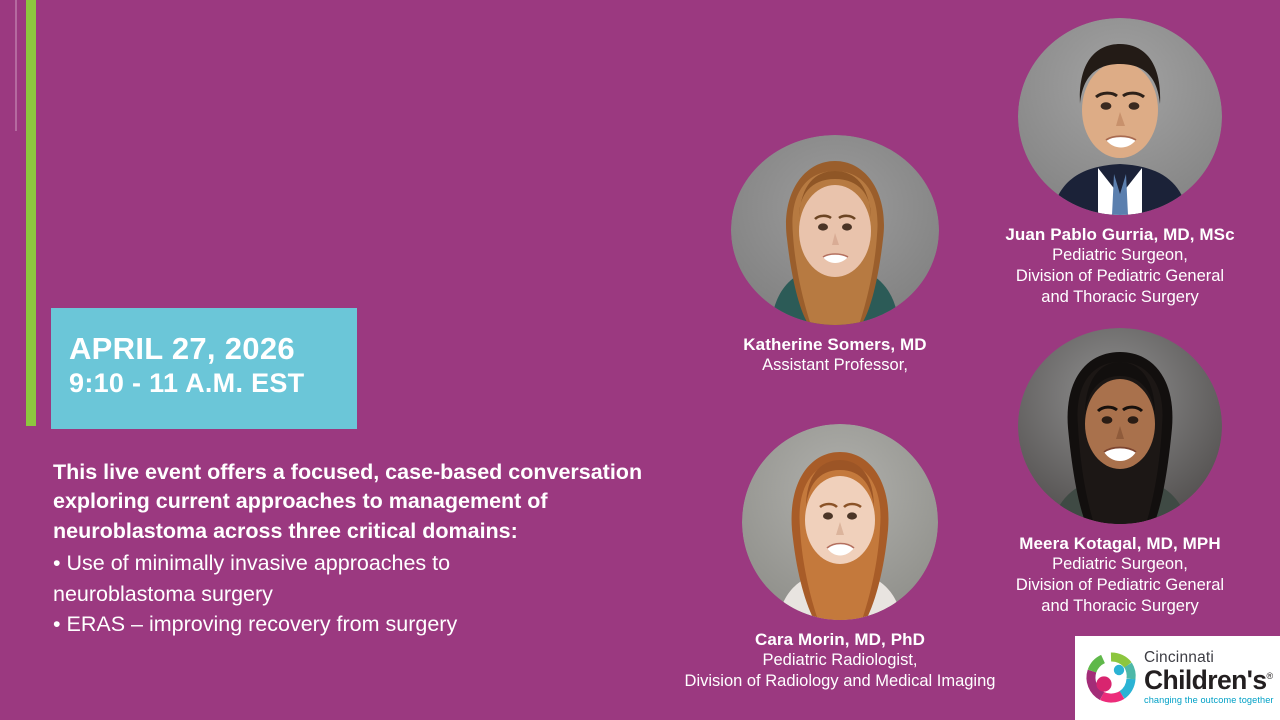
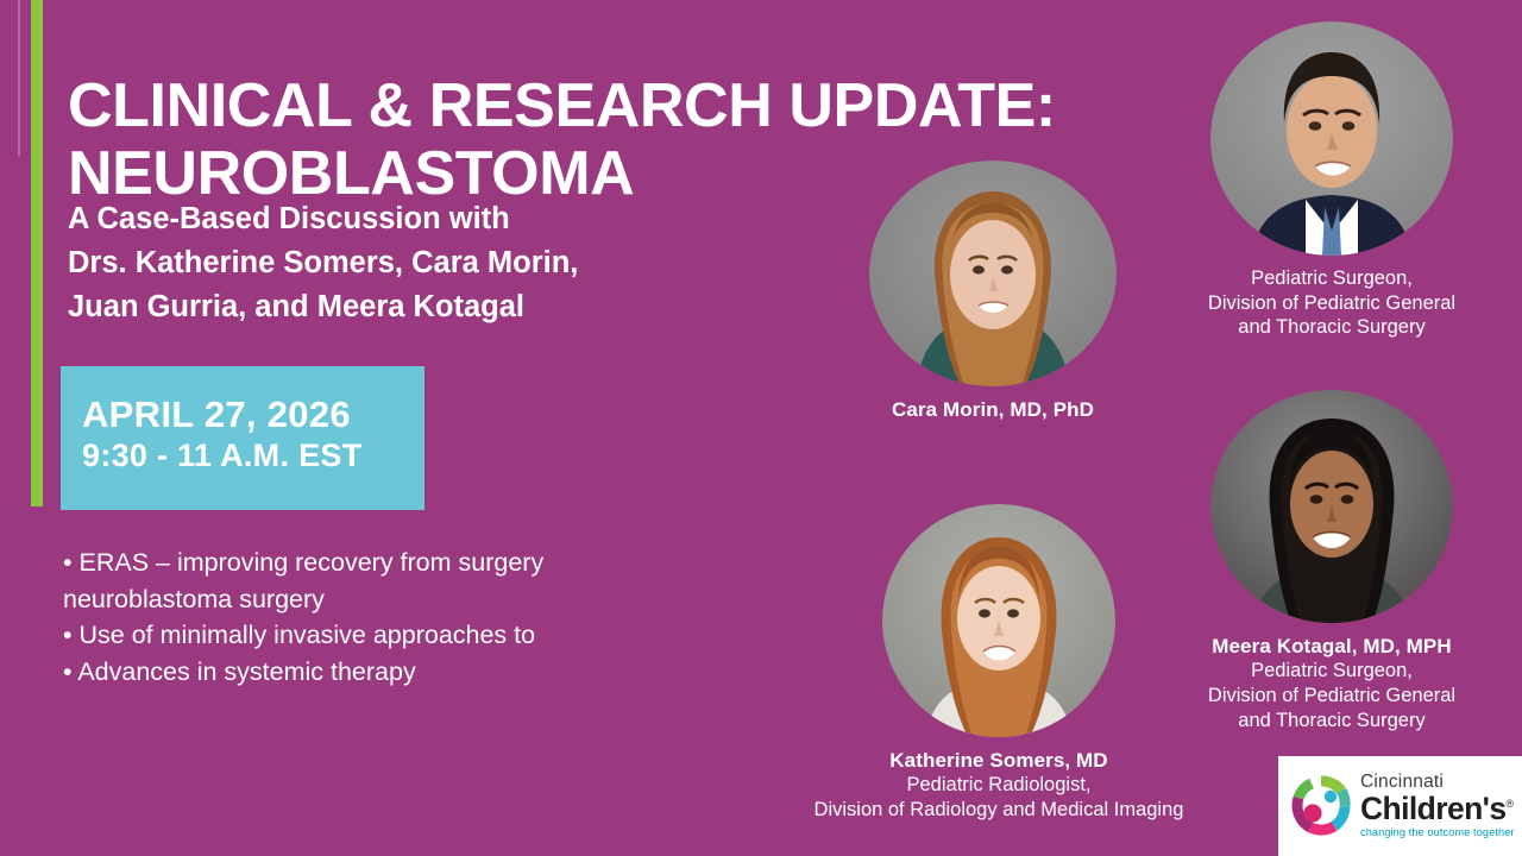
+ CLINICAL & RESEARCH UPDATE:
+ NEUROBLASTOMA
+ A Case-Based Discussion with
+ Drs. Katherine Somers, Cara Morin,
+ Juan Gurria, and Meera Kotagal
  APRIL 27, 2026
- 9:10 - 11 A.M. EST
+ 9:30 - 11 A.M. EST
- This live event offers a focused, case-based conversation
- exploring current approaches to management of
- neuroblastoma across three critical domains:
- • Use of minimally invasive approaches to
+ • ERAS – improving recovery from surgery
  neuroblastoma surgery
- • ERAS – improving recovery from surgery
+ • Use of minimally invasive approaches to
+ • Advances in systemic therapy
- Katherine Somers, MD
+ Cara Morin, MD, PhD
- Assistant Professor,
- Juan Pablo Gurria, MD, MSc
  Pediatric Surgeon,
  Division of Pediatric General
  and Thoracic Surgery
- Cara Morin, MD, PhD
+ Katherine Somers, MD
  Pediatric Radiologist,
  Division of Radiology and Medical Imaging
  Meera Kotagal, MD, MPH
  Pediatric Surgeon,
  Division of Pediatric General
  and Thoracic Surgery
  Cincinnati
  Children's®
  changing the outcome together
